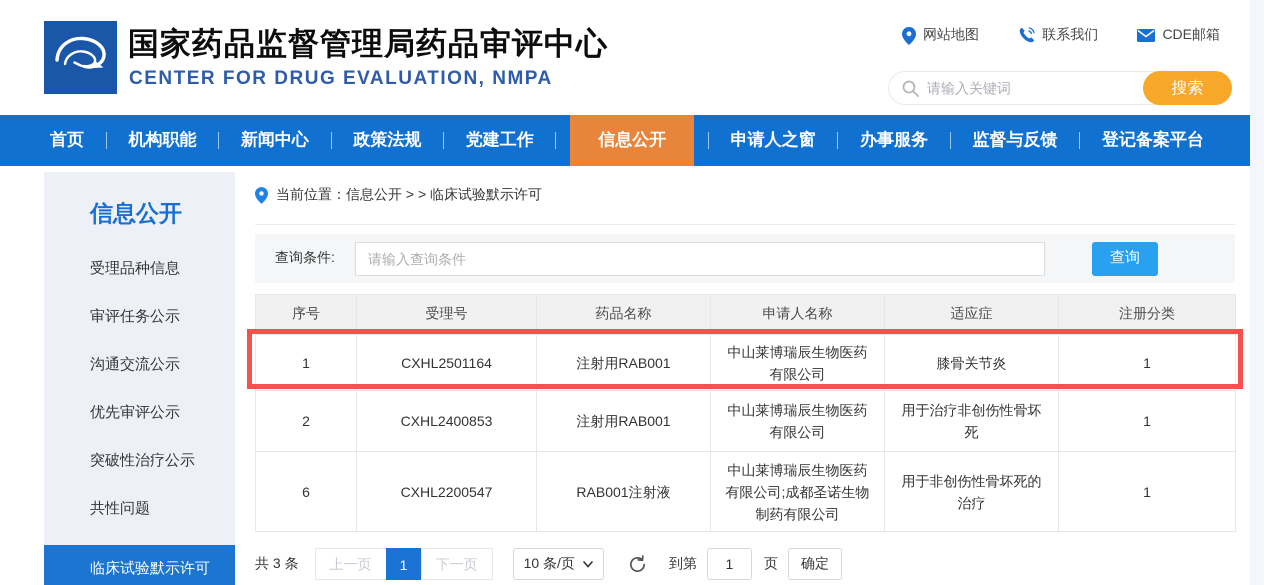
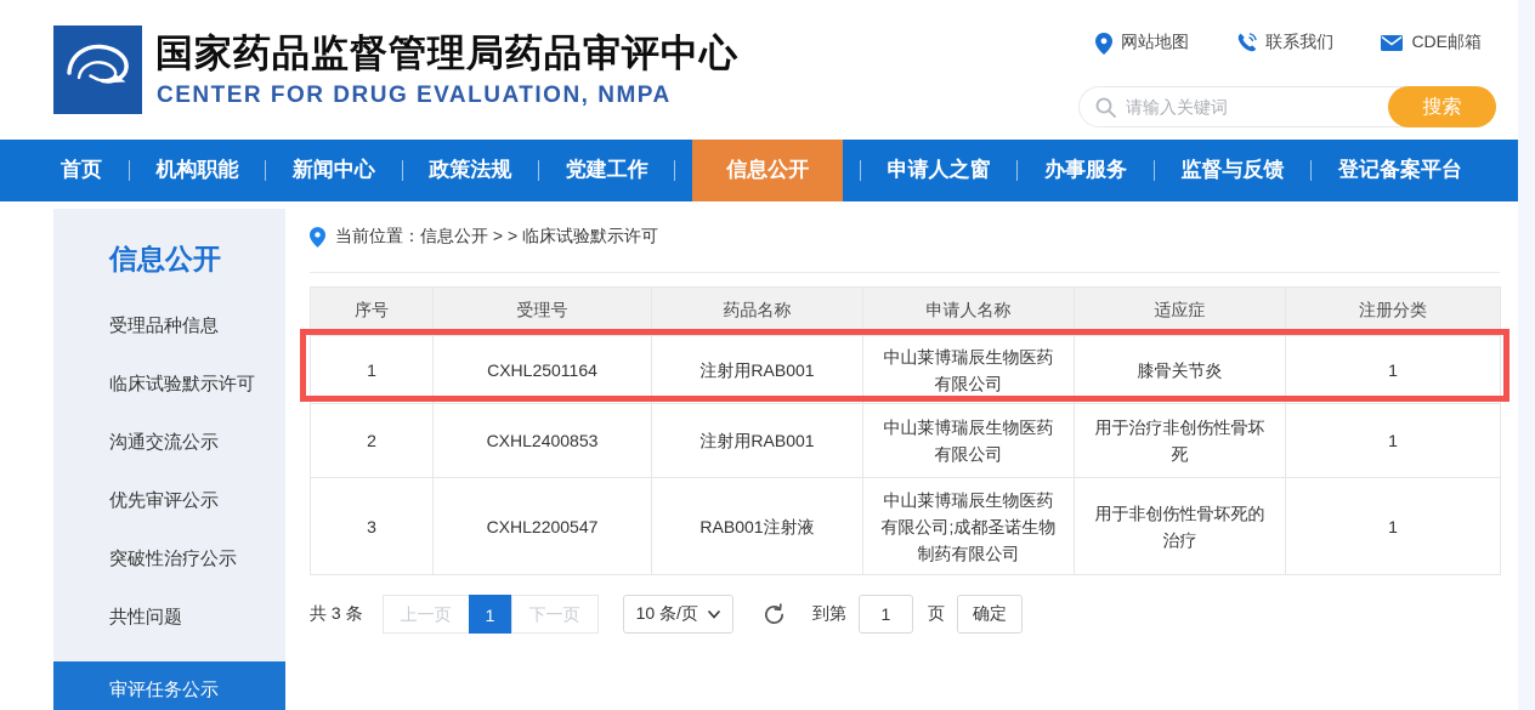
  国家药品监督管理局药品审评中心
  CENTER FOR DRUG EVALUATION, NMPA
  网站地图
  联系我们
  CDE邮箱
  请输入关键词
  搜索
  首页
  机构职能
  新闻中心
  政策法规
  党建工作
  信息公开
  申请人之窗
  办事服务
  监督与反馈
  登记备案平台
  信息公开
  受理品种信息
- 审评任务公示
+ 临床试验默示许可
  沟通交流公示
  优先审评公示
  突破性治疗公示
  共性问题
- 临床试验默示许可
+ 审评任务公示
  当前位置：信息公开 > > 临床试验默示许可
- 查询条件:
- 请输入查询条件
- 查询
  序号	受理号	药品名称	申请人名称	适应症	注册分类
  1	CXHL2501164	注射用RAB001	中山莱博瑞辰生物医药有限公司	膝骨关节炎	1
  2	CXHL2400853	注射用RAB001	中山莱博瑞辰生物医药有限公司	用于治疗非创伤性骨坏死	1
- 6	CXHL2200547	RAB001注射液	中山莱博瑞辰生物医药有限公司;成都圣诺生物制药有限公司	用于非创伤性骨坏死的治疗	1
+ 3	CXHL2200547	RAB001注射液	中山莱博瑞辰生物医药有限公司;成都圣诺生物制药有限公司	用于非创伤性骨坏死的治疗	1
  共 3 条
  上一页
  1
  下一页
  10 条/页
  到第
  1
  页
  确定
